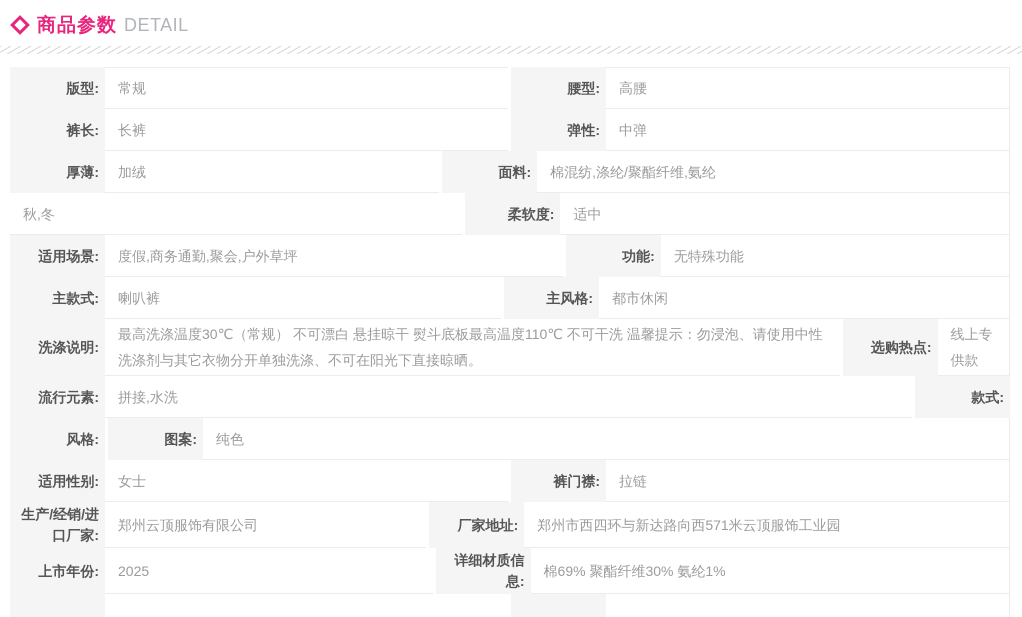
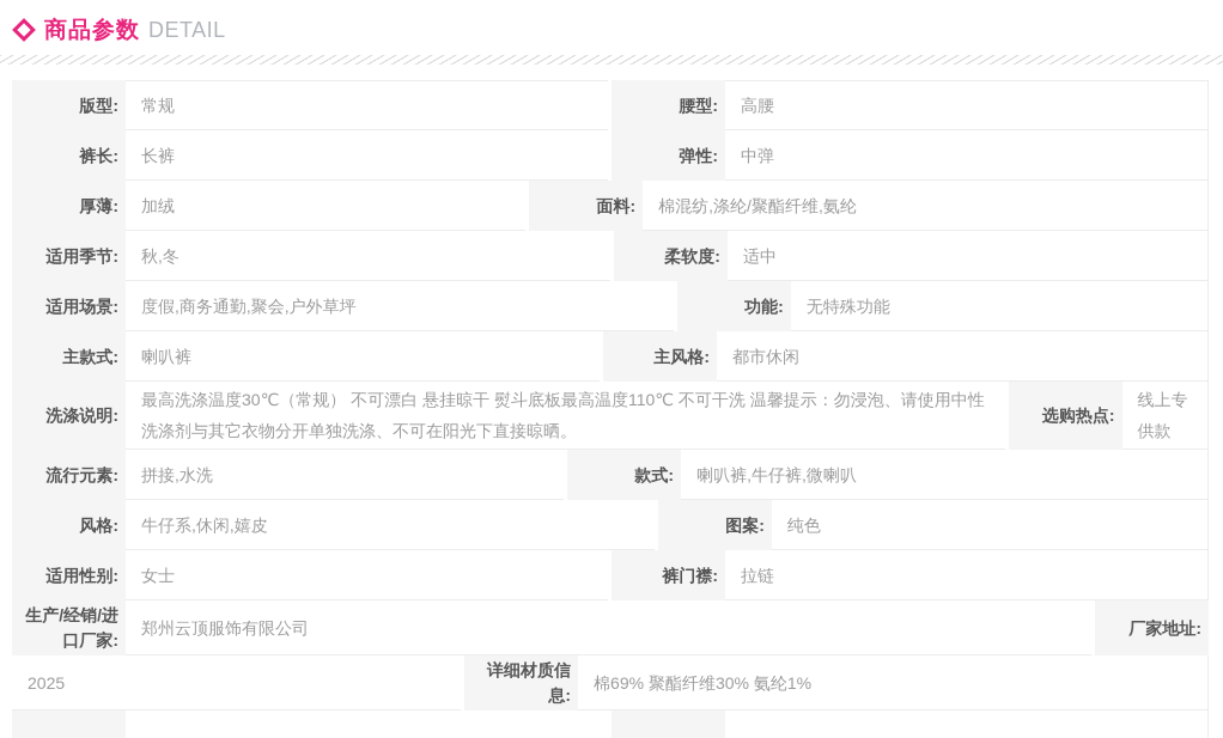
  商品参数
  DETAIL
  版型:
  常规
  腰型:
  高腰
  裤长:
  长裤
  弹性:
  中弹
  厚薄:
  加绒
  面料:
  棉混纺,涤纶/聚酯纤维,氨纶
+ 适用季节:
  秋,冬
  柔软度:
  适中
  适用场景:
  度假,商务通勤,聚会,户外草坪
  功能:
  无特殊功能
  主款式:
  喇叭裤
  主风格:
  都市休闲
  洗涤说明:
  最高洗涤温度30℃（常规） 不可漂白 悬挂晾干 熨斗底板最高温度110℃ 不可干洗 温馨提示：勿浸泡、请使用中性洗涤剂与其它衣物分开单独洗涤、不可在阳光下直接晾晒。
  选购热点:
  线上专供款
  流行元素:
  拼接,水洗
  款式:
+ 喇叭裤,牛仔裤,微喇叭
  风格:
+ 牛仔系,休闲,嬉皮
  图案:
  纯色
  适用性别:
  女士
  裤门襟:
  拉链
  生产/经销/进口厂家:
  郑州云顶服饰有限公司
  厂家地址:
- 郑州市西四环与新达路向西571米云顶服饰工业园
- 上市年份:
  2025
  详细材质信息:
  棉69% 聚酯纤维30% 氨纶1%
